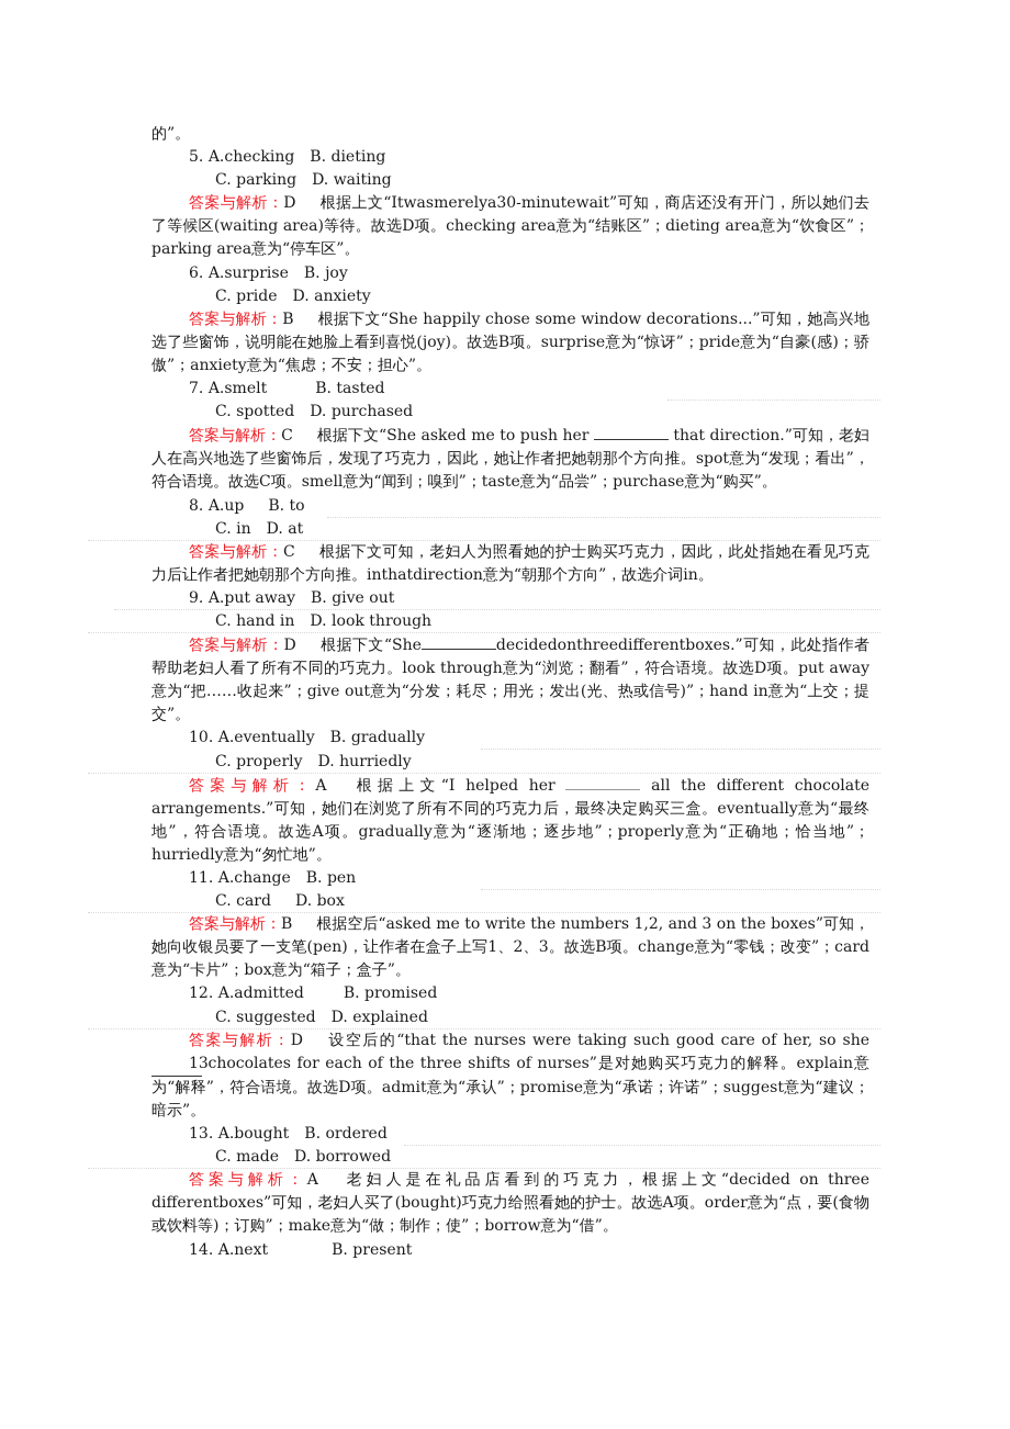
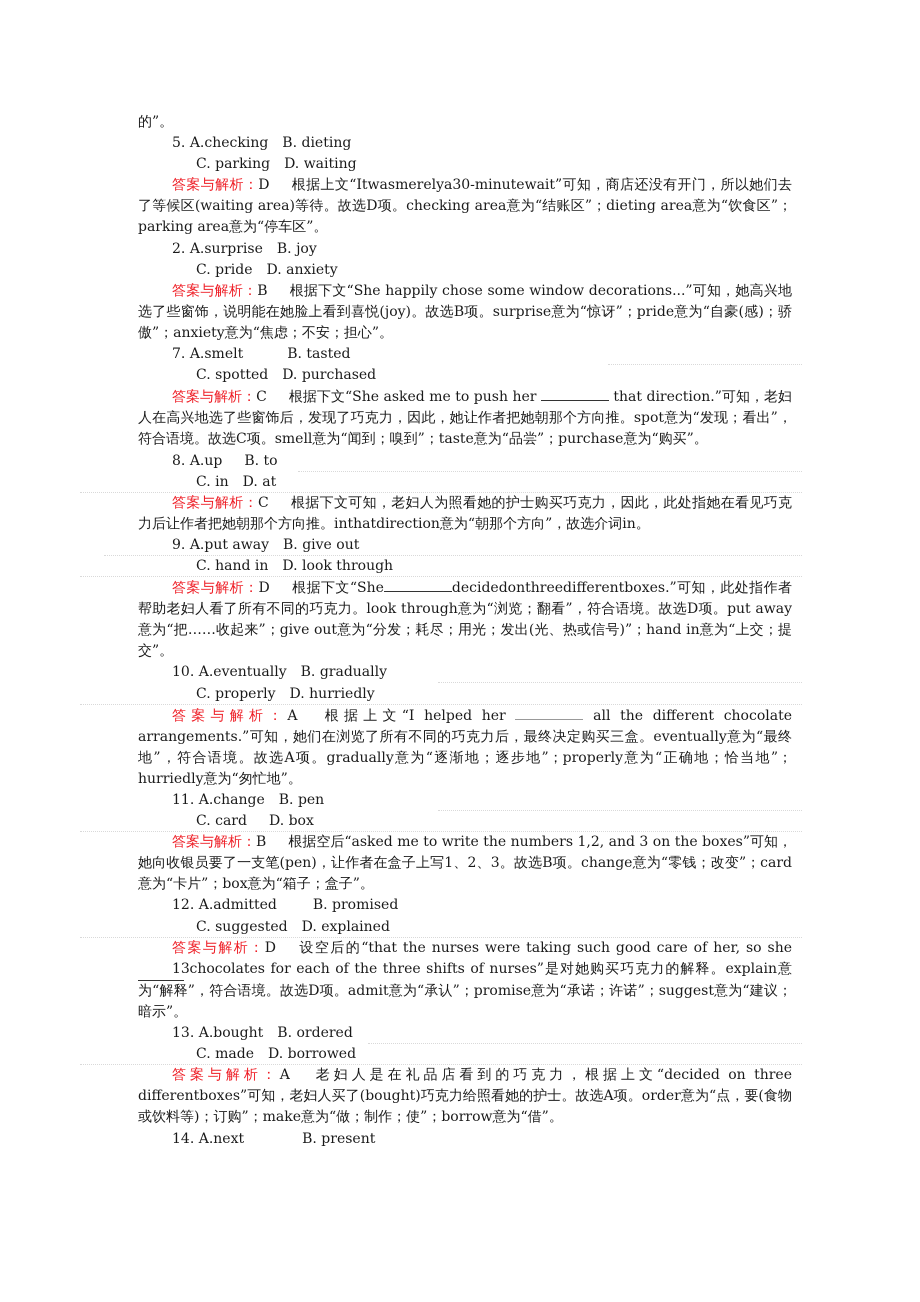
  的”。
  5. A.checking B. dieting
  C. parking D. waiting
  答案与解析：D 根据上文“Itwasmerelya30-minutewait”可知，商店还没有开门，所以她们去了等候区(waiting area)等待。故选D项。checking area意为“结账区”；dieting area意为“饮食区”；parking area意为“停车区”。
- 6. A.surprise B. joy
+ 2. A.surprise B. joy
  C. pride D. anxiety
  答案与解析：B 根据下文“She happily chose some window decorations...”可知，她高兴地选了些窗饰，说明能在她脸上看到喜悦(joy)。故选B项。surprise意为“惊讶”；pride意为“自豪(感)；骄傲”；anxiety意为“焦虑；不安；担心”。
  7. A.smelt B. tasted
  C. spotted D. purchased
  答案与解析：C 根据下文“She asked me to push her that direction.”可知，老妇人在高兴地选了些窗饰后，发现了巧克力，因此，她让作者把她朝那个方向推。spot意为“发现；看出”，符合语境。故选C项。smell意为“闻到；嗅到”；taste意为“品尝”；purchase意为“购买”。
  8. A.up B. to
  C. in D. at
  答案与解析：C 根据下文可知，老妇人为照看她的护士购买巧克力，因此，此处指她在看见巧克力后让作者把她朝那个方向推。inthatdirection意为“朝那个方向”，故选介词in。
  9. A.put away B. give out
  C. hand in D. look through
  答案与解析：D 根据下文“She decidedonthreedifferentboxes.”可知，此处指作者帮助老妇人看了所有不同的巧克力。look through意为“浏览；翻看”，符合语境。故选D项。put away意为“把……收起来”；give out意为“分发；耗尽；用光；发出(光、热或信号)”；hand in意为“上交；提交”。
  10. A.eventually B. gradually
  C. properly D. hurriedly
  答案与解析：A 根据上文“I helped her all the different chocolate arrangements.”可知，她们在浏览了所有不同的巧克力后，最终决定购买三盒。eventually意为“最终地”，符合语境。故选A项。gradually意为“逐渐地；逐步地”；properly意为“正确地；恰当地”；hurriedly意为“匆忙地”。
  11. A.change B. pen
  C. card D. box
  答案与解析：B 根据空后“asked me to write the numbers 1,2, and 3 on the boxes”可知，她向收银员要了一支笔(pen)，让作者在盒子上写1、2、3。故选B项。change意为“零钱；改变”；card意为“卡片”；box意为“箱子；盒子”。
  12. A.admitted B. promised
  C. suggested D. explained
  答案与解析：D 设空后的“that the nurses were taking such good care of her, so she 13 chocolates for each of the three shifts of nurses”是对她购买巧克力的解释。explain意为“解释”，符合语境。故选D项。admit意为“承认”；promise意为“承诺；许诺”；suggest意为“建议；暗示”。
  13. A.bought B. ordered
  C. made D. borrowed
  答案与解析：A 老妇人是在礼品店看到的巧克力，根据上文“decided on three differentboxes”可知，老妇人买了(bought)巧克力给照看她的护士。故选A项。order意为“点，要(食物或饮料等)；订购”；make意为“做；制作；使”；borrow意为“借”。
  14. A.next B. present
